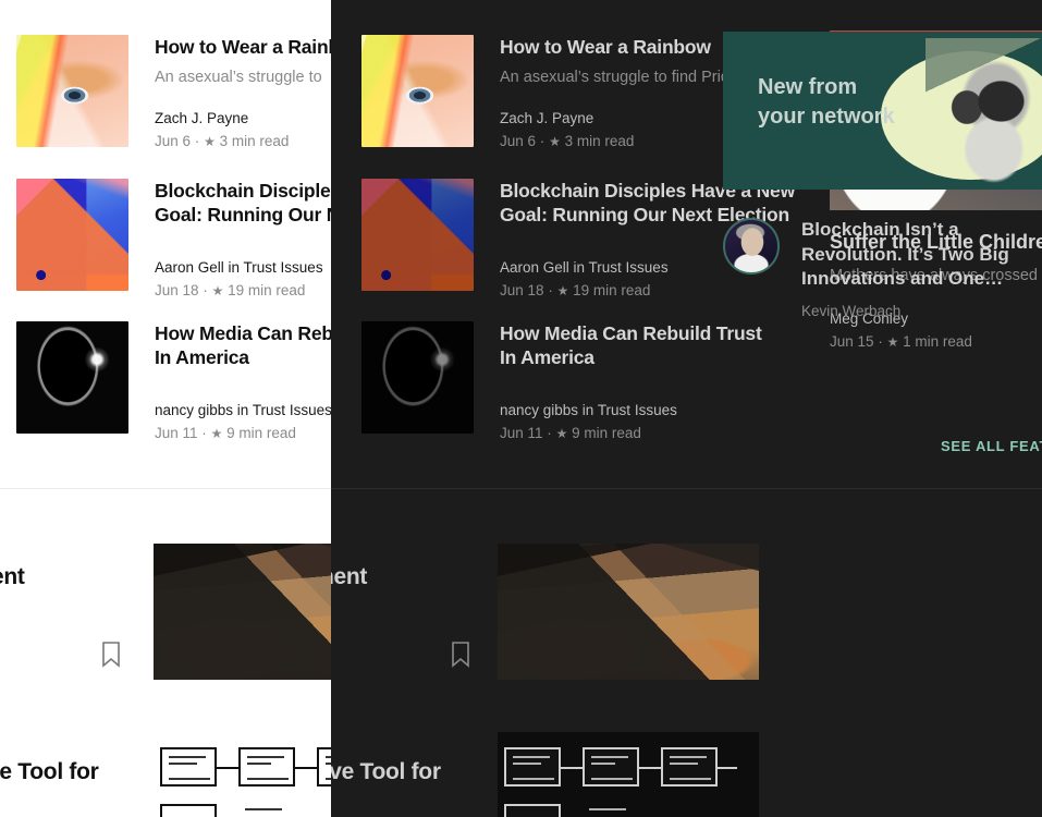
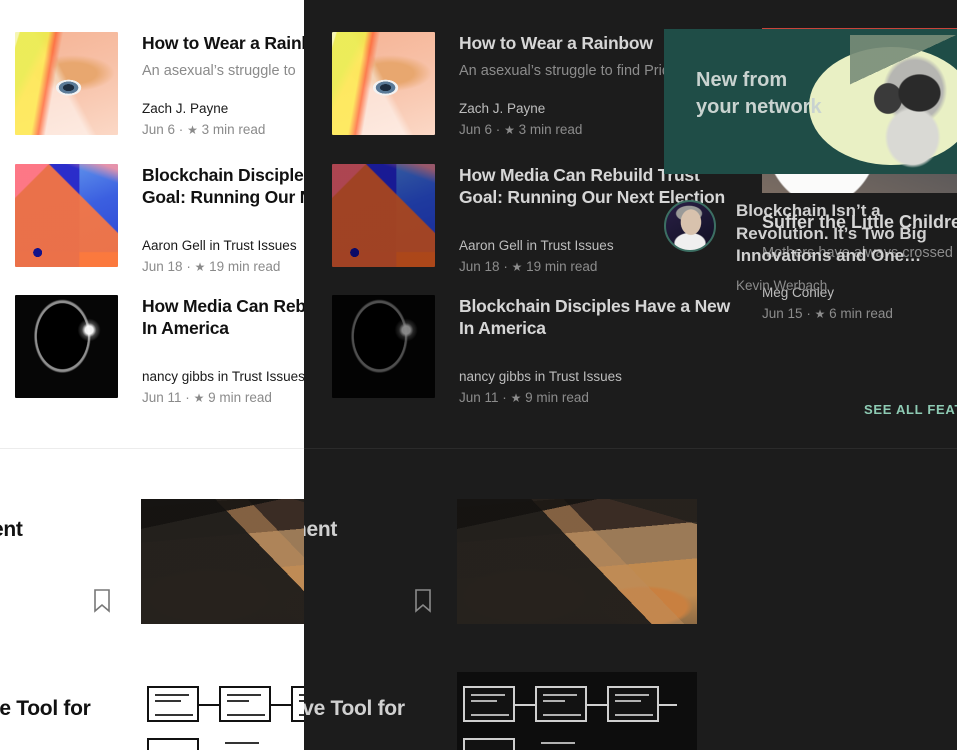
  How to Wear a Rain
  An asexual’s struggle to
  Zach J. Payne
  Jun 6 · ★ 3 min read
  Blockchain Disciple
  Goal: Running Our
  Aaron Gell in Trust Issues
  Jun 18 · ★ 19 min read
  How Media Can Reb
  In America
  nancy gibbs in Trust Issues
  Jun 11 · ★ 9 min read
  e Tool for
  How to Wear a Rainbow
  An asexual’s struggle to find Pri
  Zach J. Payne
  Jun 6 · ★ 3 min read
- Blockchain Disciples Have a New
+ How Media Can Rebuild Trust
  Goal: Running Our Next Election
  Aaron Gell in Trust Issues
  Jun 18 · ★ 19 min read
- How Media Can Rebuild Trust
+ Blockchain Disciples Have a New
  In America
  nancy gibbs in Trust Issues
  Jun 11 · ★ 9 min read
  Suffer the Little Childre
  Meg Conley
- Jun 15 · ★ 1 min read
+ Jun 15 · ★ 6 min read
  ent
  ve Tool for
  New from
  your network
  Blockchain Isn’t a
  Revolution. It’s Two Big
  Innovations and One…
  Kevin Werbach
